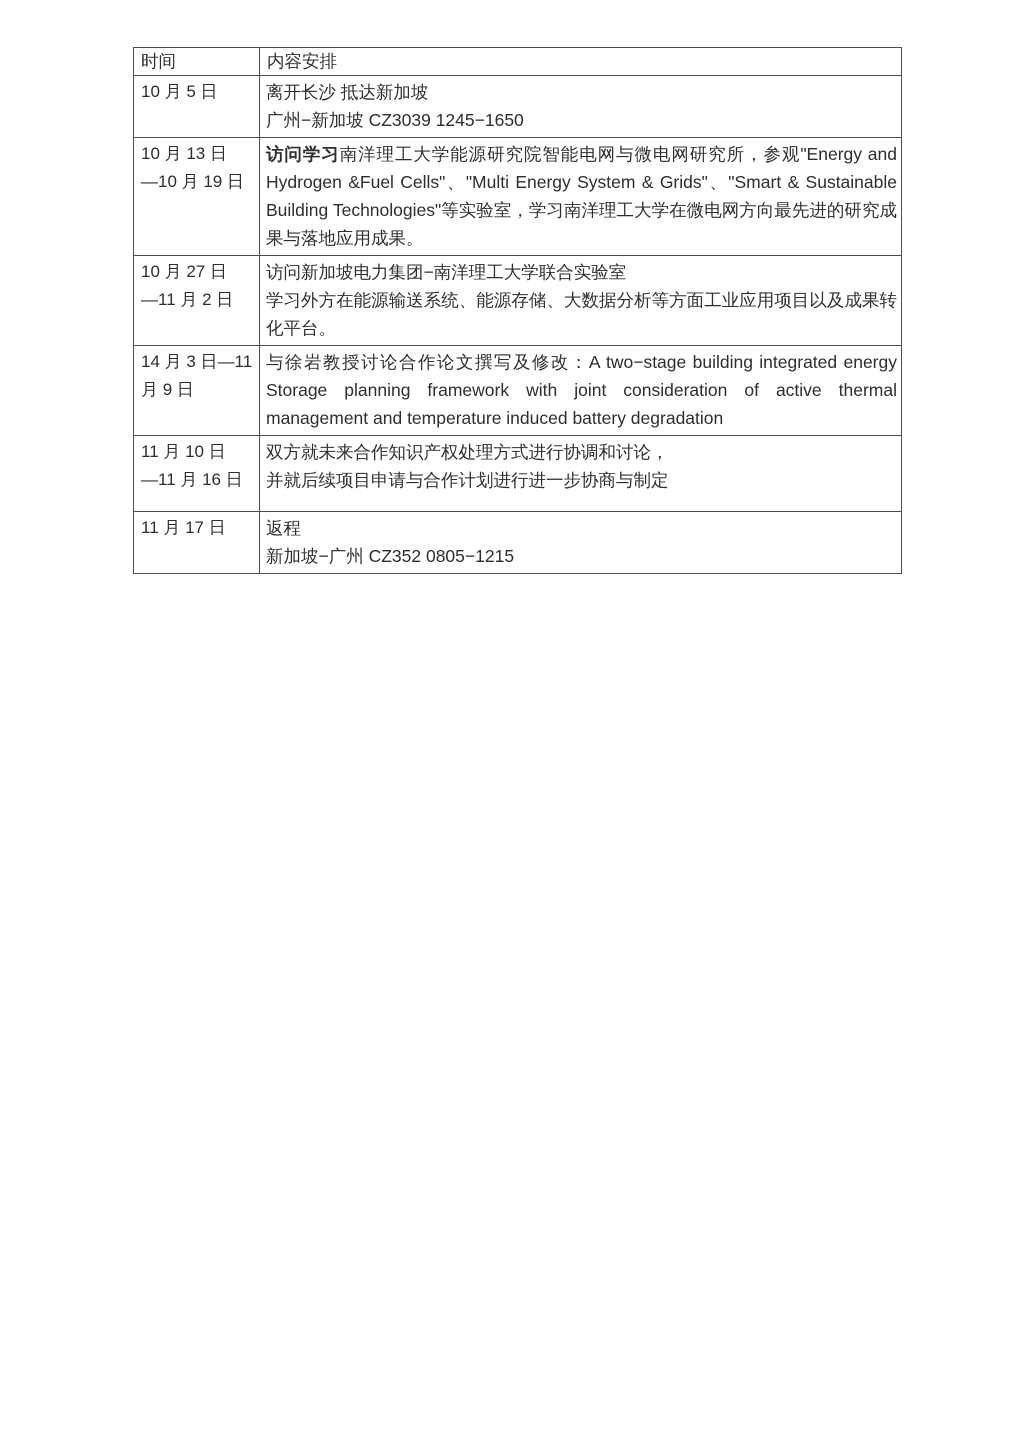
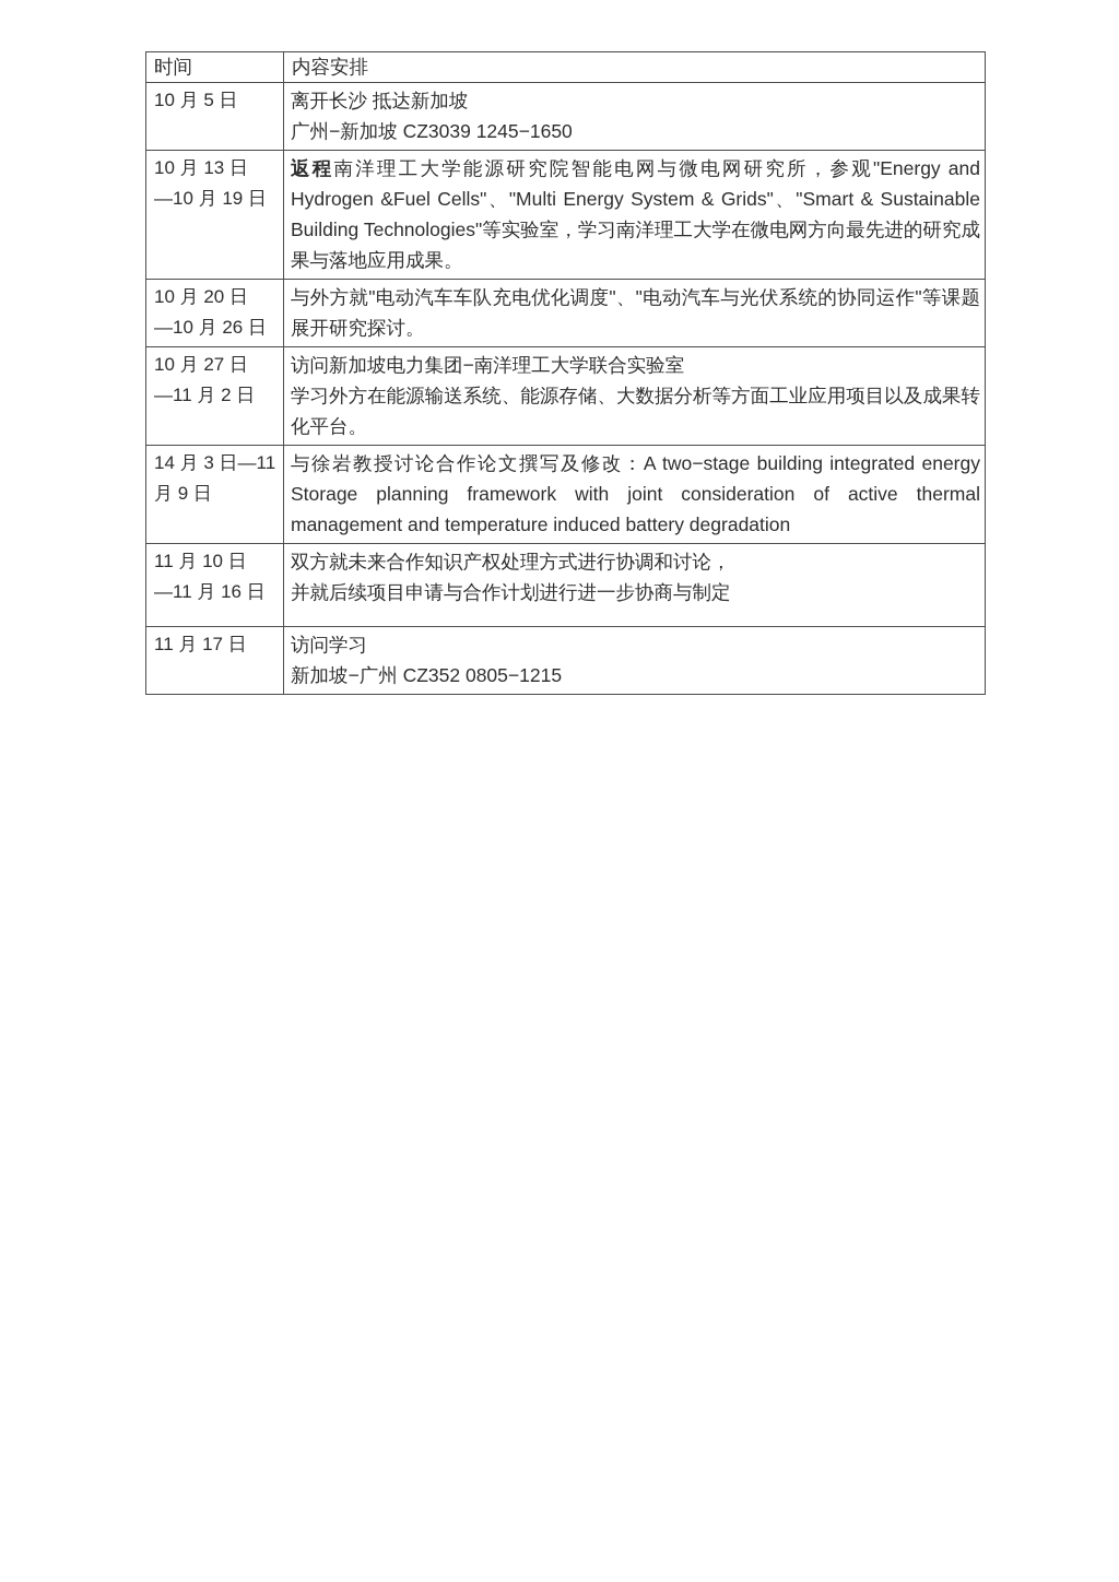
  时间	内容安排
  10 月 5 日	离开长沙 抵达新加坡广州−新加坡 CZ3039 1245−1650
- 10 月 13 日 —10 月 19 日	访问学习南洋理工大学能源研究院智能电网与微电网研究所，参观"Energy and Hydrogen &Fuel Cells"、"Multi Energy System & Grids"、"Smart & Sustainable Building Technologies"等实验室，学习南洋理工大学在微电网方向最先进的研究成果与落地应用成果。
+ 10 月 13 日 —10 月 19 日	返程南洋理工大学能源研究院智能电网与微电网研究所，参观"Energy and Hydrogen &Fuel Cells"、"Multi Energy System & Grids"、"Smart & Sustainable Building Technologies"等实验室，学习南洋理工大学在微电网方向最先进的研究成果与落地应用成果。
+ 10 月 20 日 —10 月 26 日	与外方就"电动汽车车队充电优化调度"、"电动汽车与光伏系统的协同运作"等课题展开研究探讨。
  10 月 27 日 —11 月 2 日	访问新加坡电力集团−南洋理工大学联合实验室学习外方在能源输送系统、能源存储、大数据分析等方面工业应用项目以及成果转化平台。
  14 月 3 日—11 月 9 日	与徐岩教授讨论合作论文撰写及修改：A two−stage building integrated energy Storage planning framework with joint consideration of active thermal management and temperature induced battery degradation
  11 月 10 日 —11 月 16 日	双方就未来合作知识产权处理方式进行协调和讨论，并就后续项目申请与合作计划进行进一步协商与制定
- 11 月 17 日	返程新加坡−广州 CZ352 0805−1215
+ 11 月 17 日	访问学习新加坡−广州 CZ352 0805−1215
